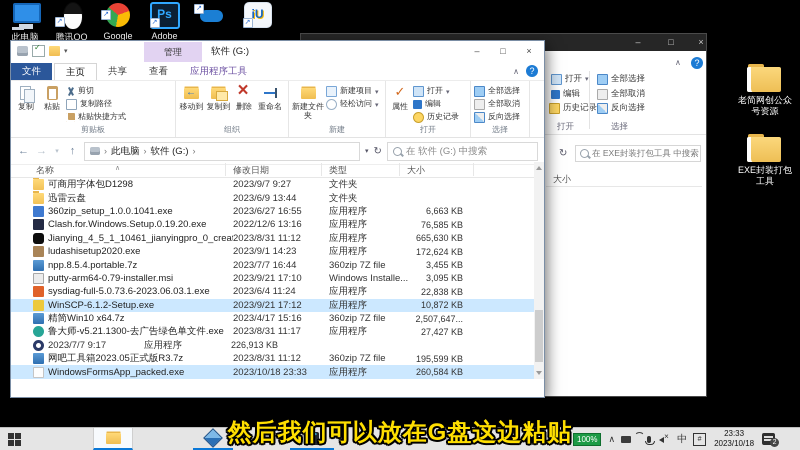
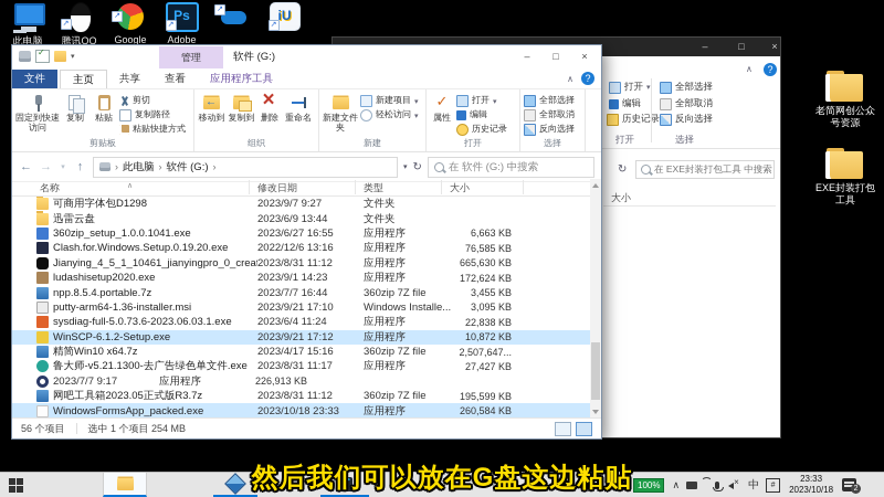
  此电脑
  腾讯QQ
  Google
  Ps
  Adobe
  iU
  老简网创公众
  号资源
  EXE封装打包
  工具
  –
  □
  ×
  ∧
  ?
  打开
  编辑
  历史记录
  全部选择
  全部取消
  反向选择
  打开
  选择
  ↻
  在 EXE封装打包工具 中搜索
  大小
  管理
  软件 (G:)
  –
  □
  ×
  文件
  主页
  共享
  查看
  应用程序工具
  ∧
  ?
+ 固定到快速访问
  复制
  粘贴
  剪切
  复制路径
  粘贴快捷方式
  剪贴板
  移动到
  复制到
  删除
  重命名
  组织
  新建文件夹
  新建项目
  轻松访问
  新建
  属性
  打开
  编辑
  历史记录
  打开
  全部选择
  全部取消
  反向选择
  选择
  ←
  →
  ↑
  ›
  此电脑
  ›
  软件 (G:)
  ›
  ↻
  在 软件 (G:) 中搜索
  名称
  修改日期
  类型
  大小
  可商用字体包D1298
  2023/9/7 9:27
  文件夹
  迅雷云盘
  2023/6/9 13:44
  文件夹
  360zip_setup_1.0.0.1041.exe
  2023/6/27 16:55
  应用程序
  6,663 KB
  Clash.for.Windows.Setup.0.19.20.exe
  2022/12/6 13:16
  应用程序
  76,585 KB
  Jianying_4_5_1_10461_jianyingpro_0_crea
  2023/8/31 11:12
  应用程序
  665,630 KB
  ludashisetup2020.exe
  2023/9/1 14:23
  应用程序
  172,624 KB
  npp.8.5.4.portable.7z
  2023/7/7 16:44
  360zip 7Z file
  3,455 KB
- putty-arm64-0.79-installer.msi
+ putty-arm64-1.36-installer.msi
  2023/9/21 17:10
  Windows Installe...
  3,095 KB
  sysdiag-full-5.0.73.6-2023.06.03.1.exe
  2023/6/4 11:24
  应用程序
  22,838 KB
  WinSCP-6.1.2-Setup.exe
  2023/9/21 17:12
  应用程序
  10,872 KB
  精简Win10 x64.7z
  2023/4/17 15:16
  360zip 7Z file
  2,507,647...
  鲁大师-v5.21.1300-去广告绿色单文件.exe
  2023/8/31 11:17
  应用程序
  27,427 KB
  2023/7/7 9:17
  应用程序
  226,913 KB
  网吧工具箱2023.05正式版R3.7z
  2023/8/31 11:12
  360zip 7Z file
  195,599 KB
  WindowsFormsApp_packed.exe
  2023/10/18 23:33
  应用程序
  260,584 KB
+ 56 个项目
+ 选中 1 个项目 254 MB
  100%
  ∧
  中
  23:33
  2023/10/18
  然后我们可以放在G盘这边粘贴
